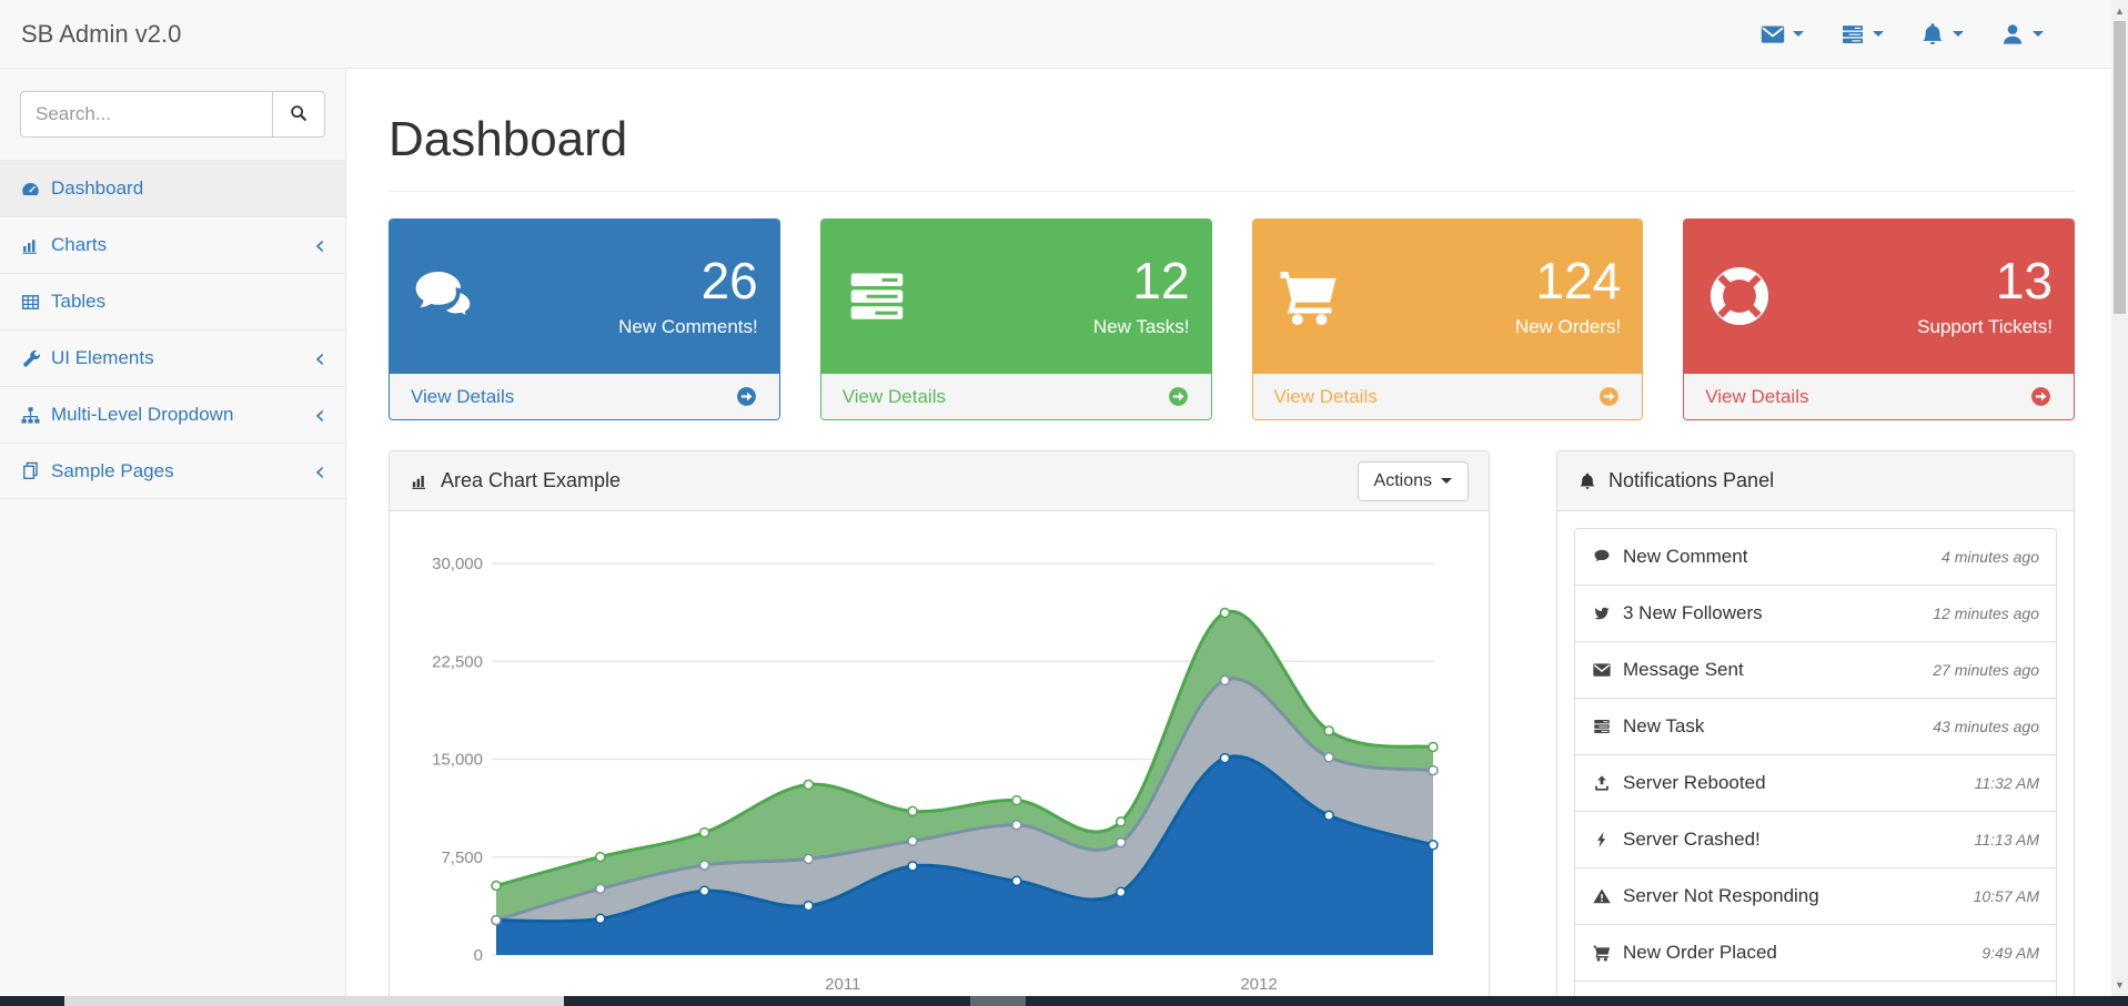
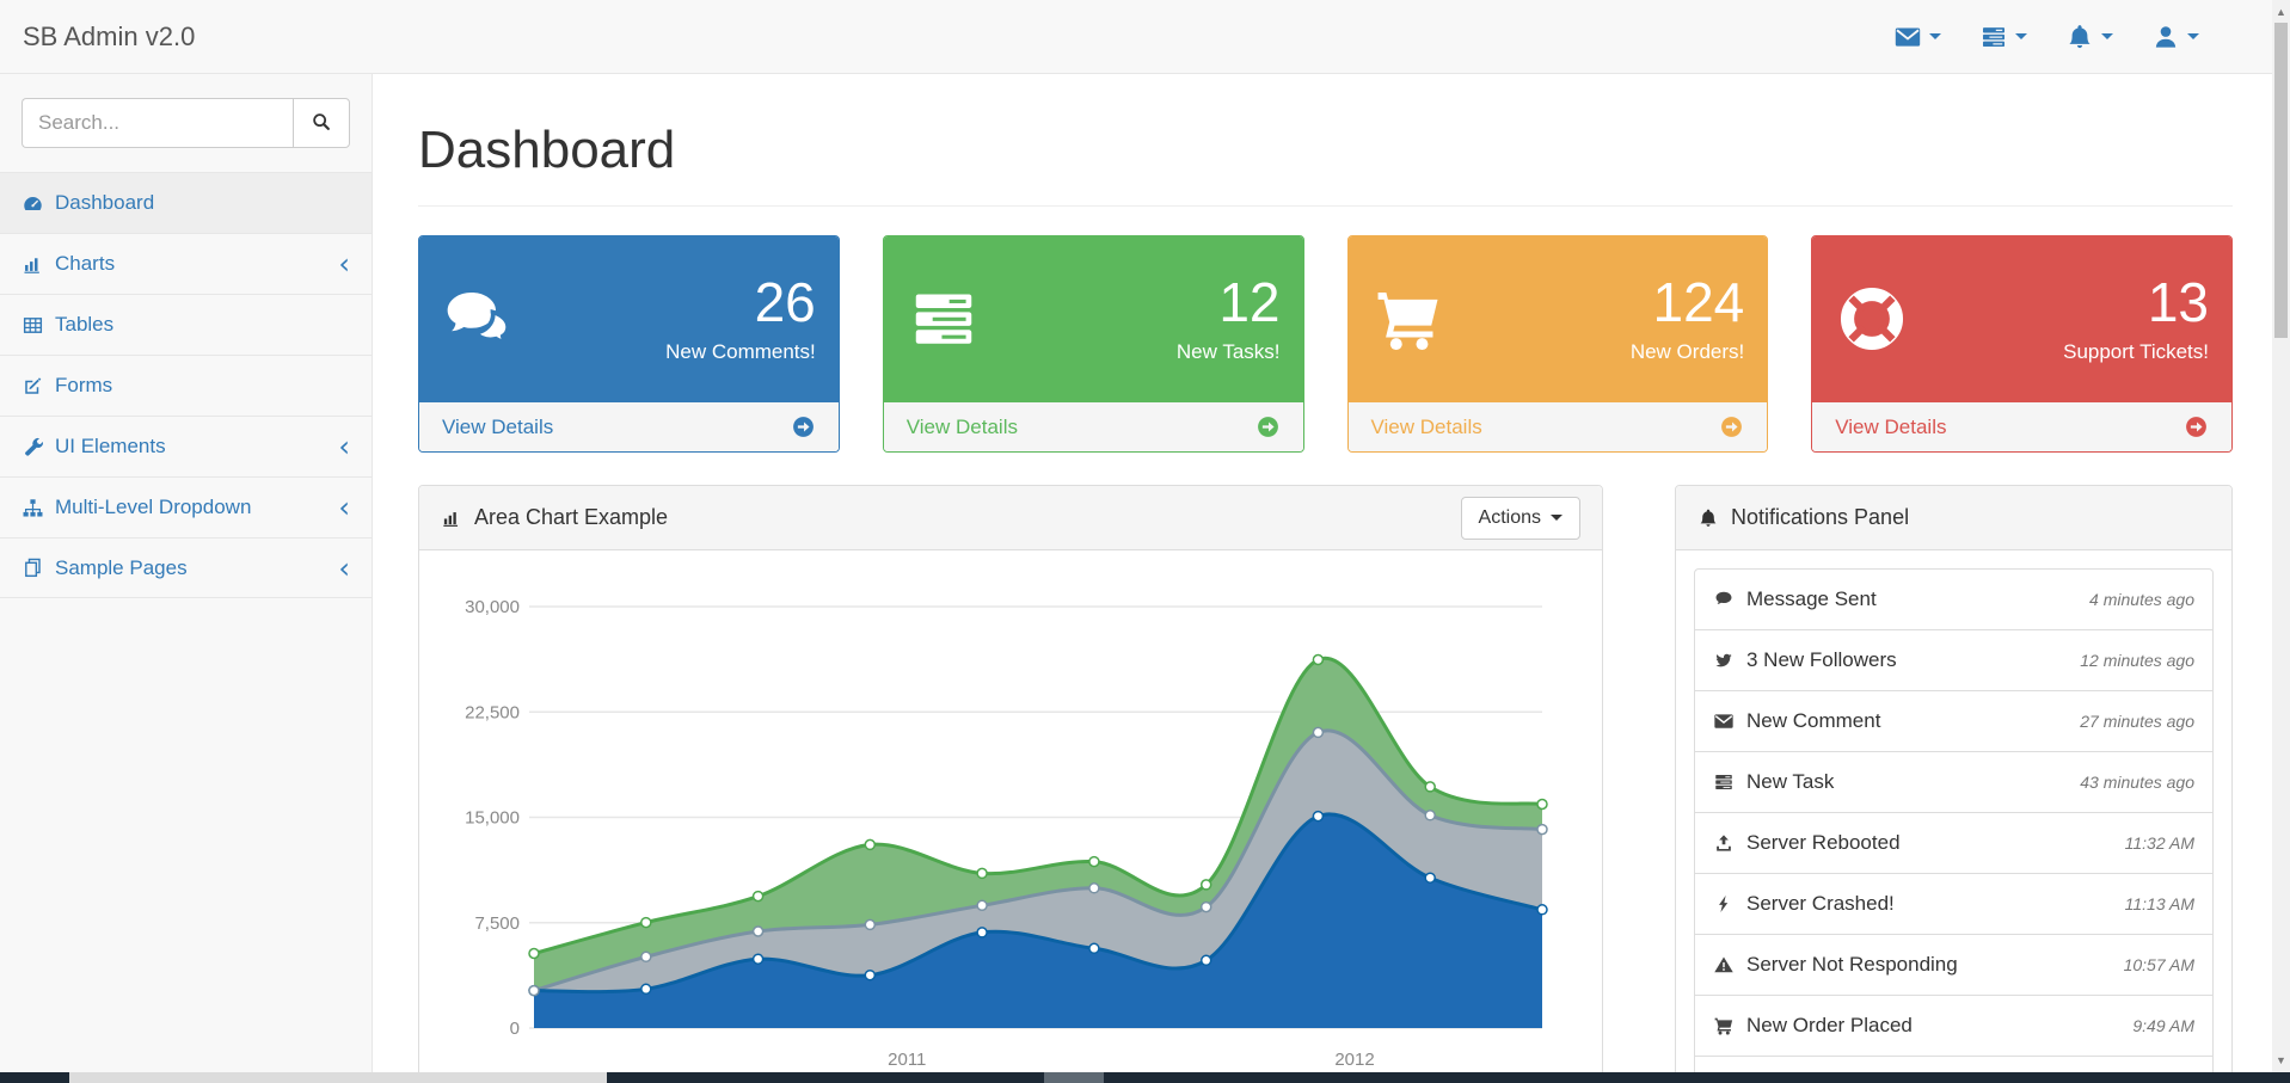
  SB Admin v2.0
  Search...
  Dashboard
  Charts
  ‹
  Tables
+ Forms
  UI Elements
  ‹
  Multi-Level Dropdown
  ‹
  Sample Pages
  ‹
  Dashboard
  26
  New Comments!
  View Details
  12
  New Tasks!
  View Details
  124
  New Orders!
  View Details
  13
  Support Tickets!
  View Details
  Area Chart Example
  Actions
  0
  7,500
  15,000
  22,500
  30,000
  2011
  2012
  Notifications Panel
- New Comment
+ Message Sent
  4 minutes ago
  3 New Followers
  12 minutes ago
- Message Sent
+ New Comment
  27 minutes ago
  New Task
  43 minutes ago
  Server Rebooted
  11:32 AM
  Server Crashed!
  11:13 AM
  Server Not Responding
  10:57 AM
  New Order Placed
  9:49 AM
  ▲
  ▼
